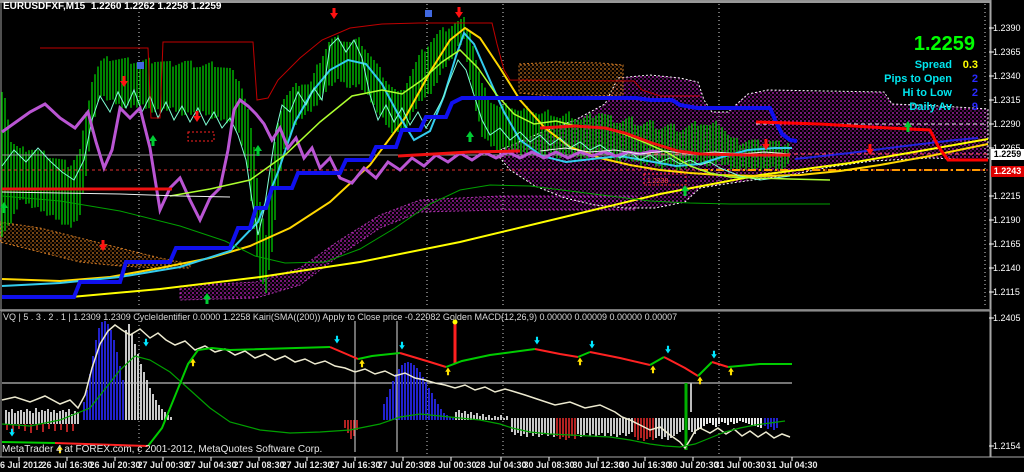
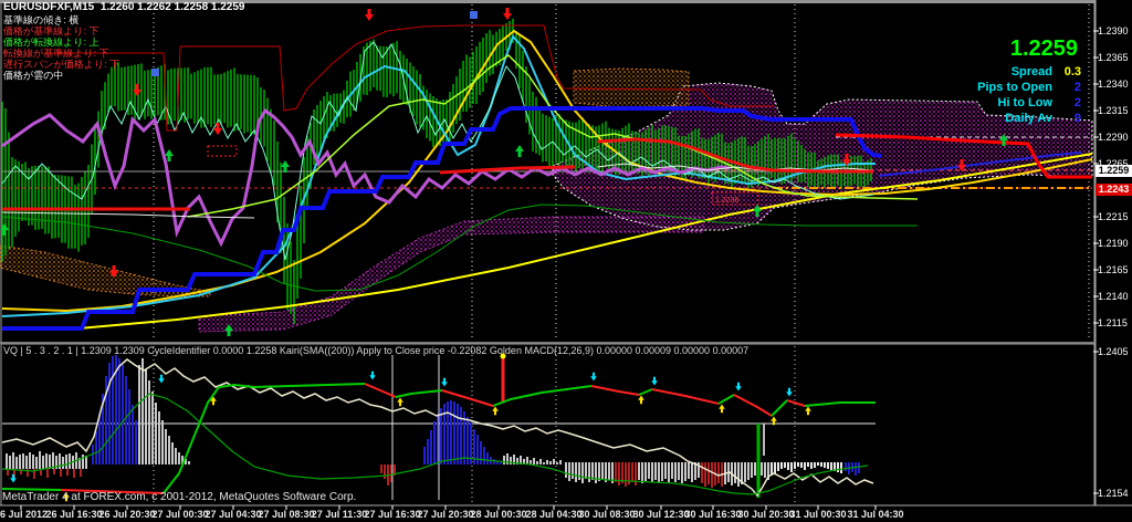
  EURUSDFXF,M15 1.2260 1.2262 1.2258 1.2259
+ 基準線の傾き: 横
+ 価格が基準線より: 下
+ 価格が転換線より: 上
+ 転換線が基準線より: 下
+ 遅行スパンが価格より: 下
+ 価格が雲の中
  1.2259
  Spread 0.3
  Pips to Open 2
  Hi to Low 2
  Daily Av 9
  1.2390
  1.2365
  1.2340
  1.2315
  1.2290
  1.2265
  1.2215
  1.2190
  1.2165
  1.2140
  1.2115
  1.2259
  1.2243
  1.2405
  1.2154
  VQ | 5 . 3 . 2 . 1 | 1.2309 1.2309 CycleIdentifier 0.0000 1.2258 Kairi(SMA((200)) Apply to Close price -0.22082 Golden MACD(12,26,9) 0.00000 0.00009 0.00000 0.00007
  MetaTrader 4 at FOREX.com, c 2001-2012, MetaQuotes Software Corp.
  6 Jul 2012
  26 Jul 16:30
  26 Jul 20:30
  27 Jul 00:30
  27 Jul 04:30
  27 Jul 08:30
- 27 Jul 12:30
+ 27 Jul 11:30
  27 Jul 16:30
  27 Jul 20:30
  28 Jul 00:30
  28 Jul 04:30
  30 Jul 08:30
  30 Jul 12:30
  30 Jul 16:30
  30 Jul 20:30
  31 Jul 00:30
  31 Jul 04:30
